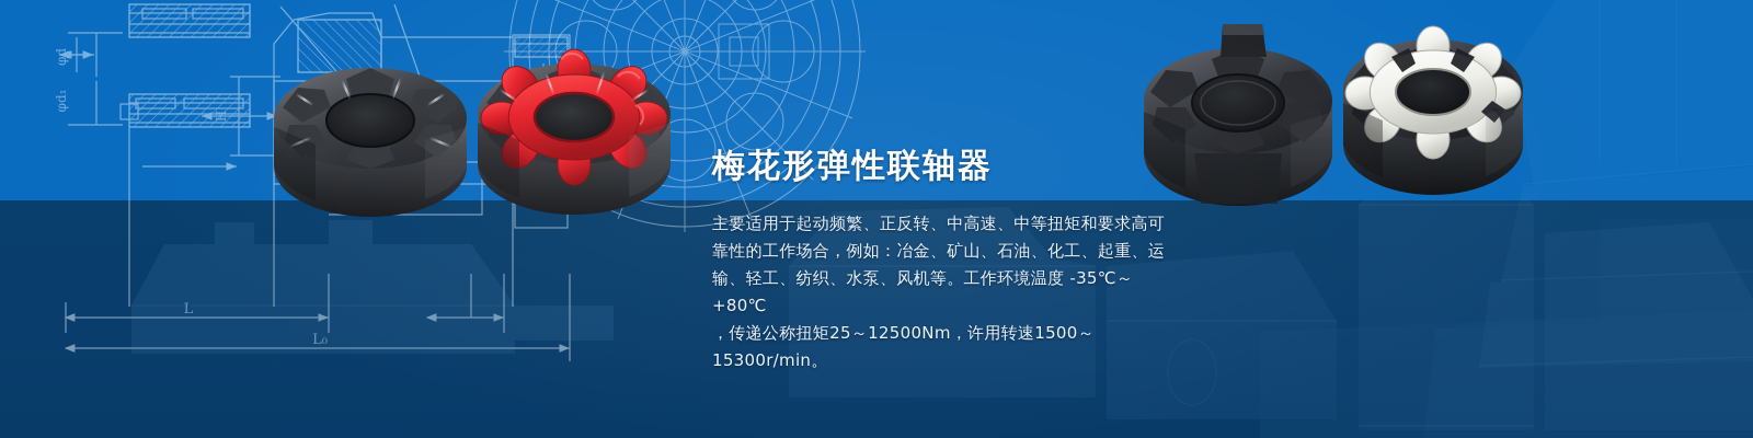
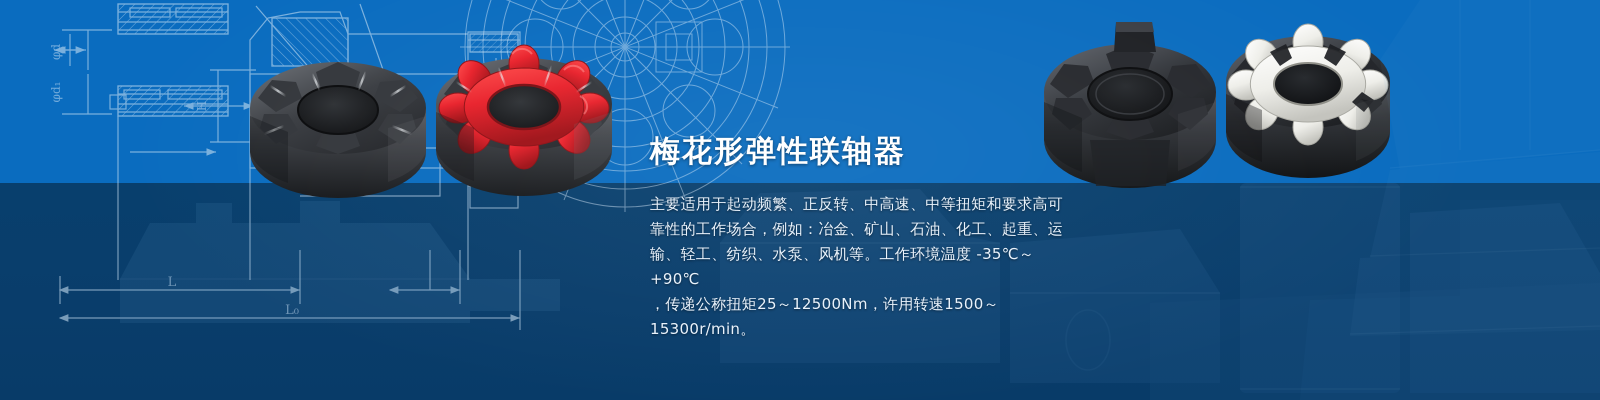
  梅花形弹性联轴器
  主要适用于起动频繁、正反转、中高速、中等扭矩和要求高可
  靠性的工作场合，例如：冶金、矿山、石油、化工、起重、运
- 输、轻工、纺织、水泵、风机等。工作环境温度 -35℃～+80℃
+ 输、轻工、纺织、水泵、风机等。工作环境温度 -35℃～+90℃
  ，传递公称扭矩25～12500Nm，许用转速1500～15300r/min。
